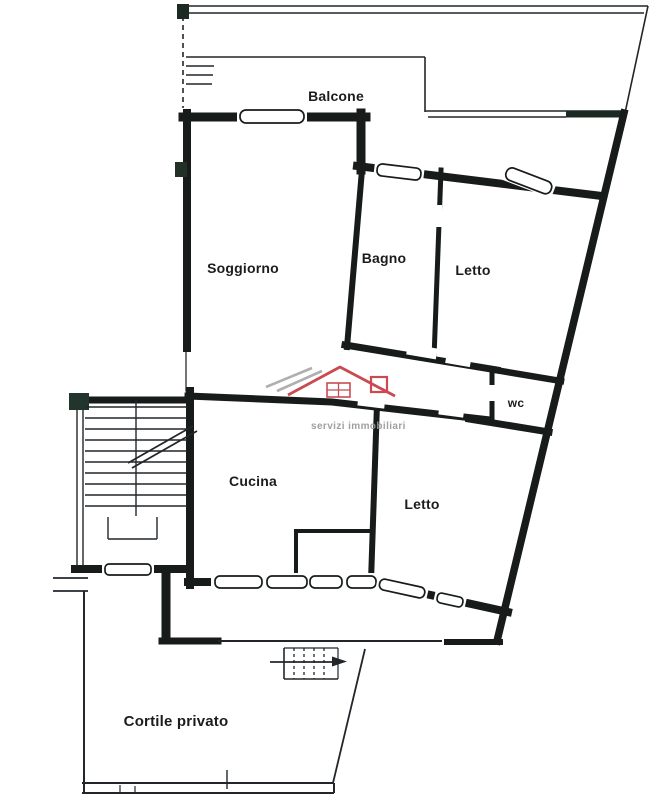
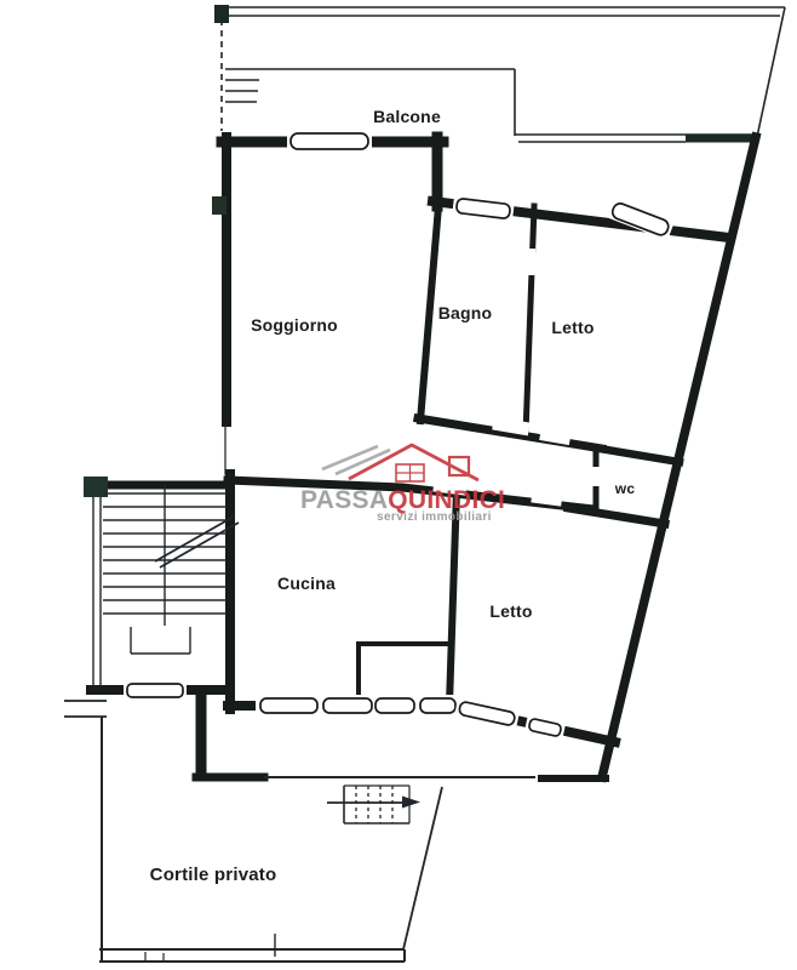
  Balcone
  Soggiorno
  Bagno
  Letto
  wc
  Cucina
  Letto
  Cortile privato
+ PASSAQUINDICI
  servizi immobiliari
